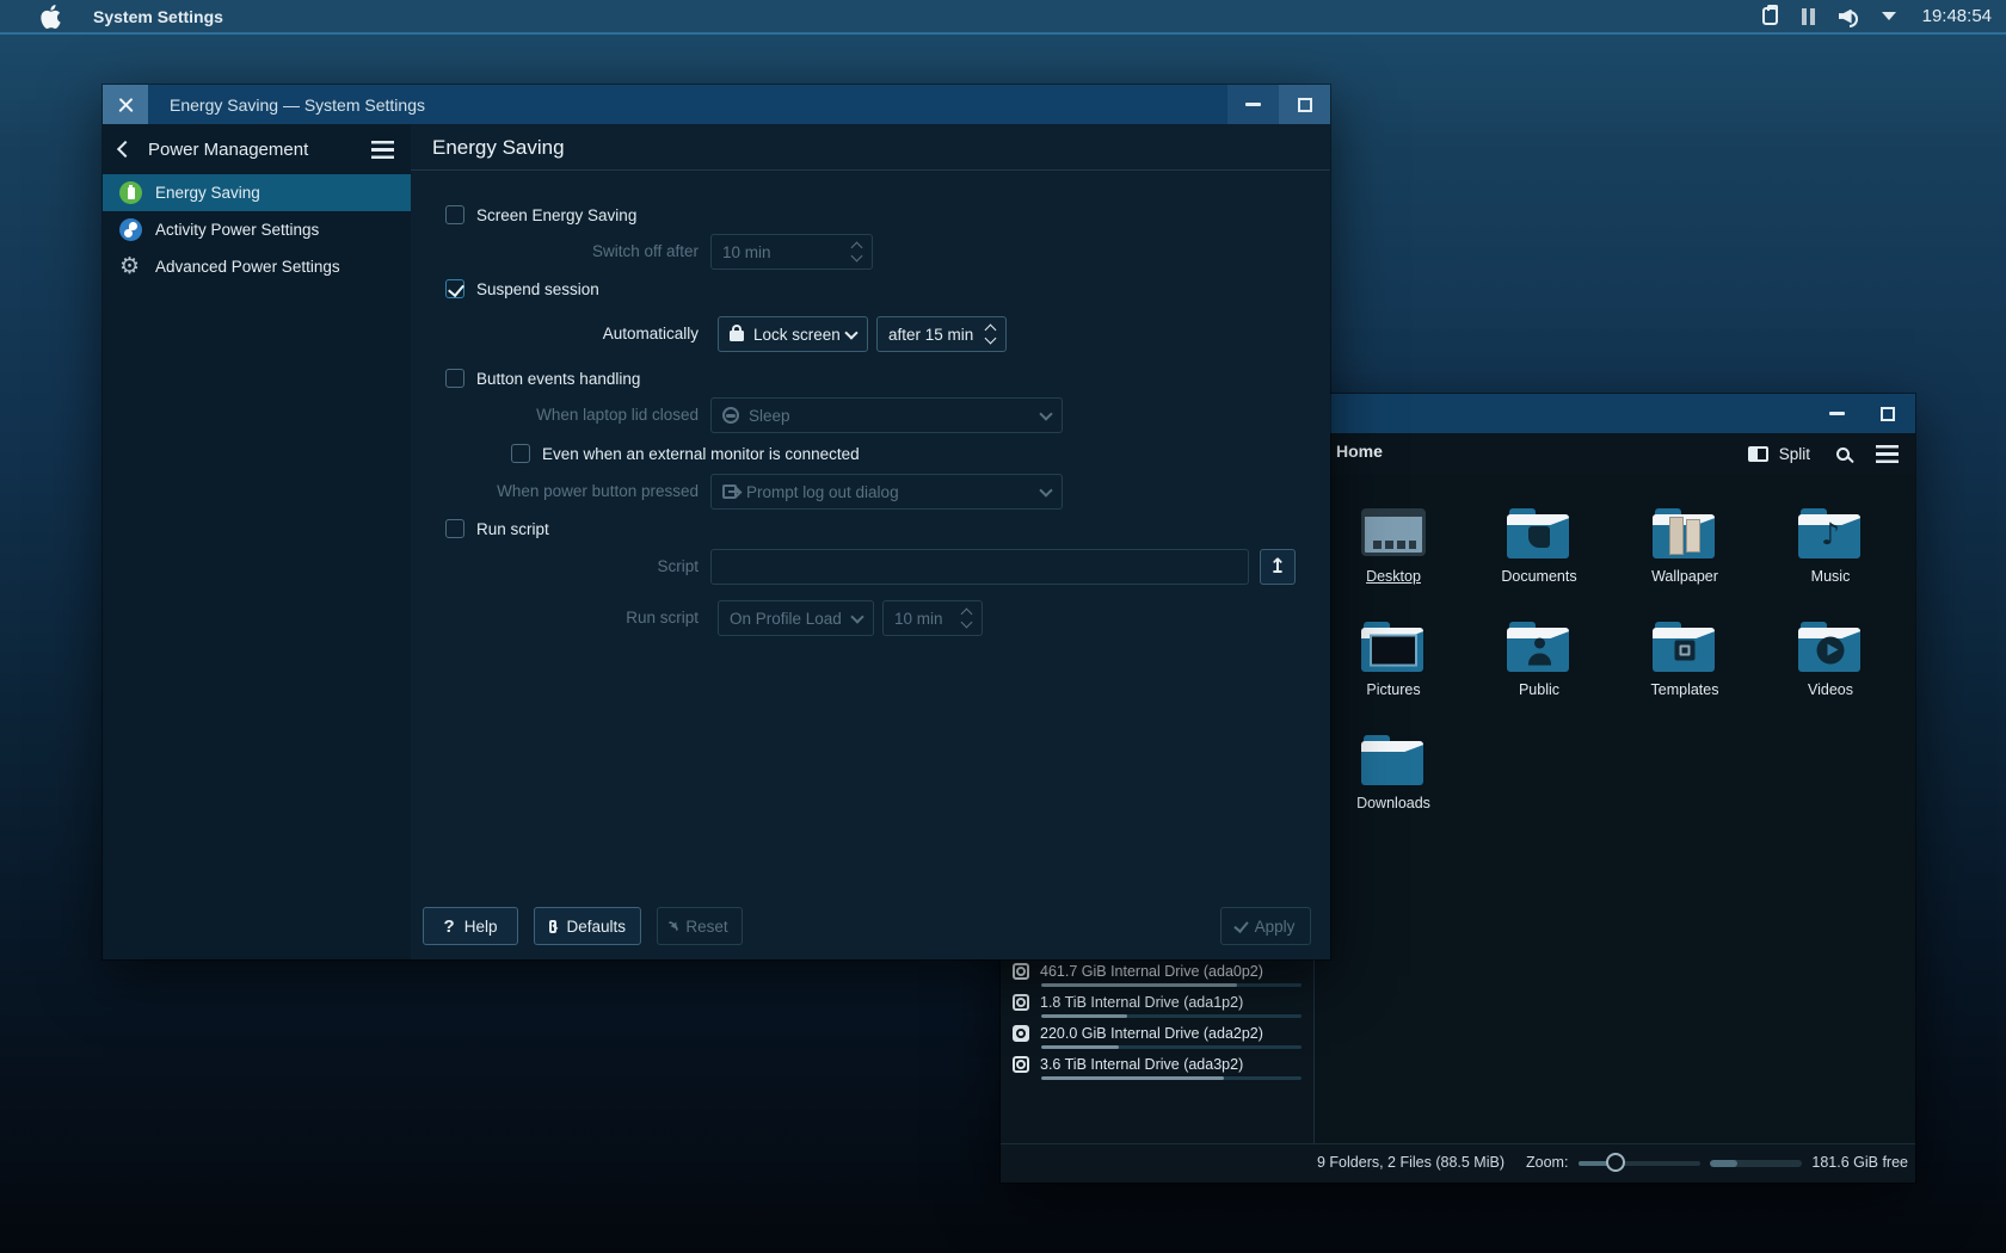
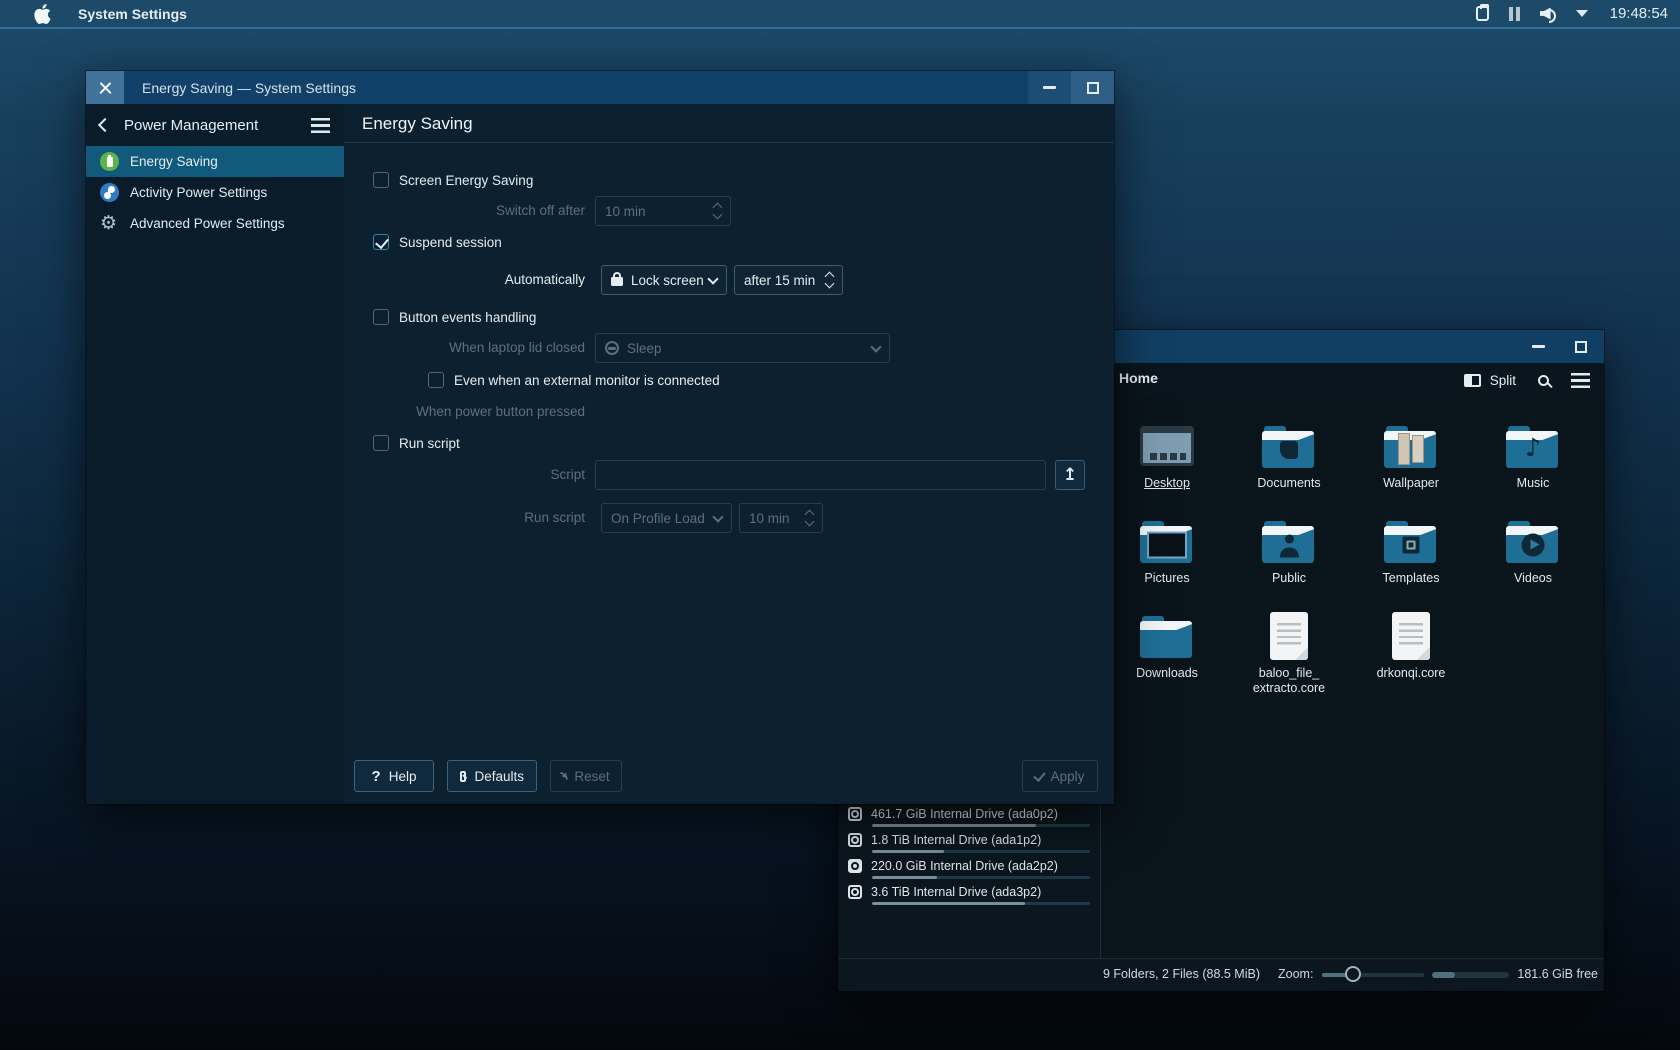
  System Settings
  19:48:54
  Home
  Split
  461.7 GiB Internal Drive (ada0p2)
  1.8 TiB Internal Drive (ada1p2)
  220.0 GiB Internal Drive (ada2p2)
  3.6 TiB Internal Drive (ada3p2)
  Desktop
  Documents
  Wallpaper
  Music
  Pictures
  Public
  Templates
  Videos
  Downloads
+ baloo_file_
+ extracto.core
+ drkonqi.core
  9 Folders, 2 Files (88.5 MiB)
  Zoom:
  181.6 GiB free
  Energy Saving — System Settings
  Power Management
  Energy Saving
  Activity Power Settings
  Advanced Power Settings
  Energy Saving
  Screen Energy Saving
  Switch off after
  10 min
  Suspend session
  Automatically
  Lock screen
  after 15 min
  Button events handling
  When laptop lid closed
  Sleep
  Even when an external monitor is connected
  When power button pressed
- Prompt log out dialog
  Run script
  Script
  Run script
  On Profile Load
  10 min
  ?
  Help
  Defaults
  Reset
  Apply
